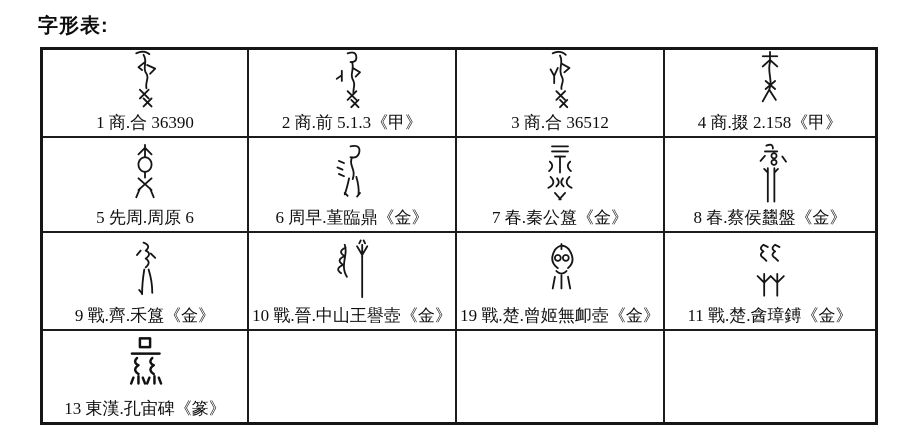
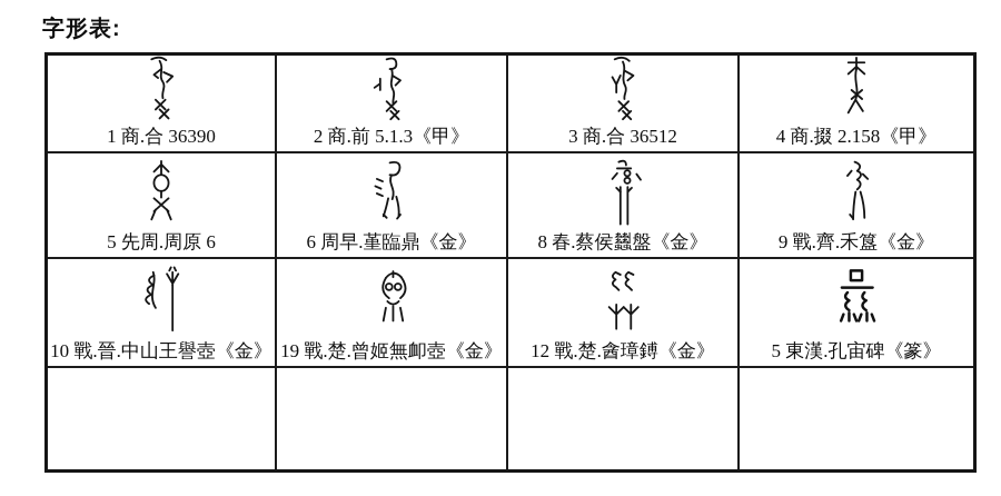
  字形表:
  1 商.合 36390
  2 商.前 5.1.3《甲》
  3 商.合 36512
  4 商.掇 2.158《甲》
  5 先周.周原 6
  6 周早.堇臨鼎《金》
- 7 春.秦公簋《金》
  8 春.蔡侯蠿盤《金》
  9 戰.齊.禾簋《金》
  10 戰.晉.中山王譽壺《金》
  19 戰.楚.曾姬無卹壺《金》
- 11 戰.楚.酓璋鎛《金》
+ 12 戰.楚.酓璋鎛《金》
- 13 東漢.孔宙碑《篆》
+ 5 東漢.孔宙碑《篆》
